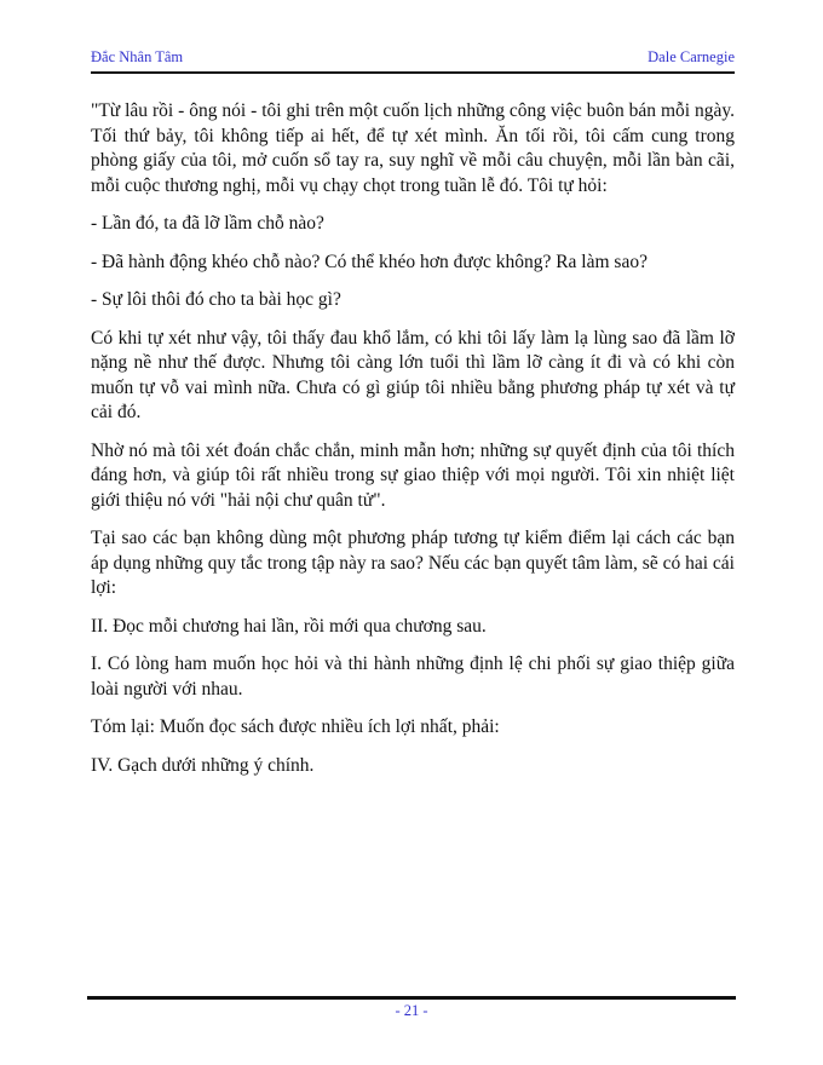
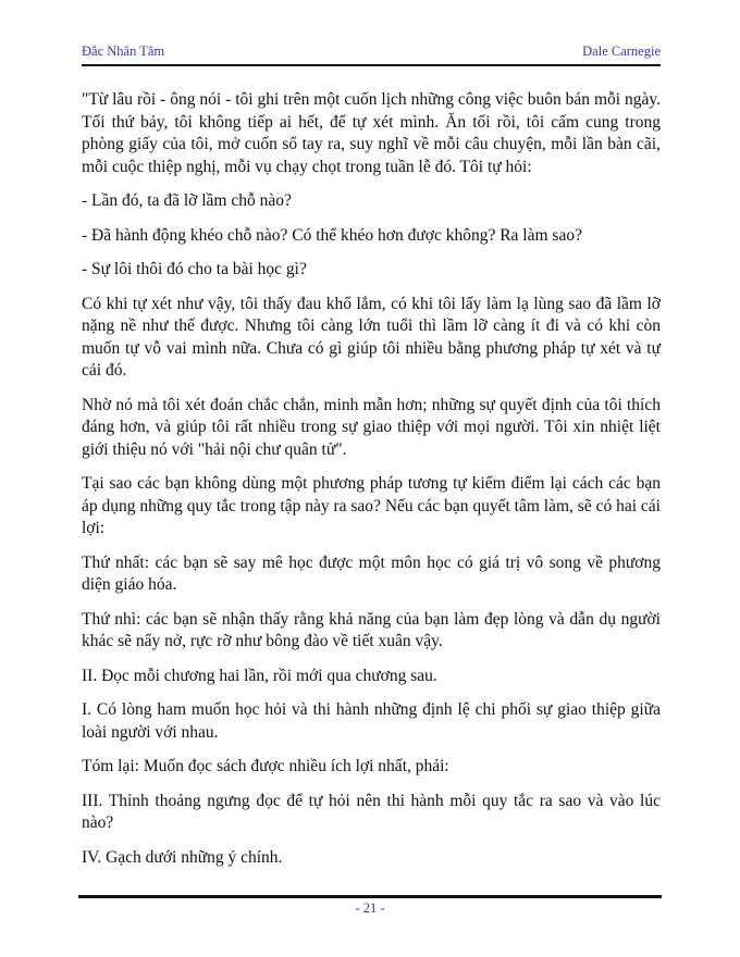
  Đắc Nhân Tâm
  Dale Carnegie
- "Từ lâu rồi - ông nói - tôi ghi trên một cuốn lịch những công việc buôn bán mỗi ngày. Tối thứ bảy, tôi không tiếp ai hết, để tự xét mình. Ăn tối rồi, tôi cấm cung trong phòng giấy của tôi, mở cuốn sổ tay ra, suy nghĩ về mỗi câu chuyện, mỗi lần bàn cãi, mỗi cuộc thương nghị, mỗi vụ chạy chọt trong tuần lễ đó. Tôi tự hỏi:
+ "Từ lâu rồi - ông nói - tôi ghi trên một cuốn lịch những công việc buôn bán mỗi ngày. Tối thứ bảy, tôi không tiếp ai hết, để tự xét mình. Ăn tối rồi, tôi cấm cung trong phòng giấy của tôi, mở cuốn sổ tay ra, suy nghĩ về mỗi câu chuyện, mỗi lần bàn cãi, mỗi cuộc thiệp nghị, mỗi vụ chạy chọt trong tuần lễ đó. Tôi tự hỏi:
  - Lần đó, ta đã lỡ lầm chỗ nào?
  - Đã hành động khéo chỗ nào? Có thể khéo hơn được không? Ra làm sao?
  - Sự lôi thôi đó cho ta bài học gì?
  Có khi tự xét như vậy, tôi thấy đau khổ lắm, có khi tôi lấy làm lạ lùng sao đã lầm lỡ nặng nề như thế được. Nhưng tôi càng lớn tuổi thì lầm lỡ càng ít đi và có khi còn muốn tự vỗ vai mình nữa. Chưa có gì giúp tôi nhiều bằng phương pháp tự xét và tự cải đó.
  Nhờ nó mà tôi xét đoán chắc chắn, minh mẫn hơn; những sự quyết định của tôi thích đáng hơn, và giúp tôi rất nhiều trong sự giao thiệp với mọi người. Tôi xin nhiệt liệt giới thiệu nó với "hải nội chư quân tử".
  Tại sao các bạn không dùng một phương pháp tương tự kiểm điểm lại cách các bạn áp dụng những quy tắc trong tập này ra sao? Nếu các bạn quyết tâm làm, sẽ có hai cái lợi:
+ Thứ nhất: các bạn sẽ say mê học được một môn học có giá trị vô song về phương diện giáo hóa.
+ Thứ nhì: các bạn sẽ nhận thấy rằng khả năng của bạn làm đẹp lòng và dẫn dụ người khác sẽ nẩy nở, rực rỡ như bông đào về tiết xuân vậy.
  II. Đọc mỗi chương hai lần, rồi mới qua chương sau.
  I. Có lòng ham muốn học hỏi và thi hành những định lệ chi phối sự giao thiệp giữa loài người với nhau.
  Tóm lại: Muốn đọc sách được nhiều ích lợi nhất, phải:
+ III. Thỉnh thoảng ngưng đọc để tự hỏi nên thi hành mỗi quy tắc ra sao và vào lúc nào?
  IV. Gạch dưới những ý chính.
  - 21 -
